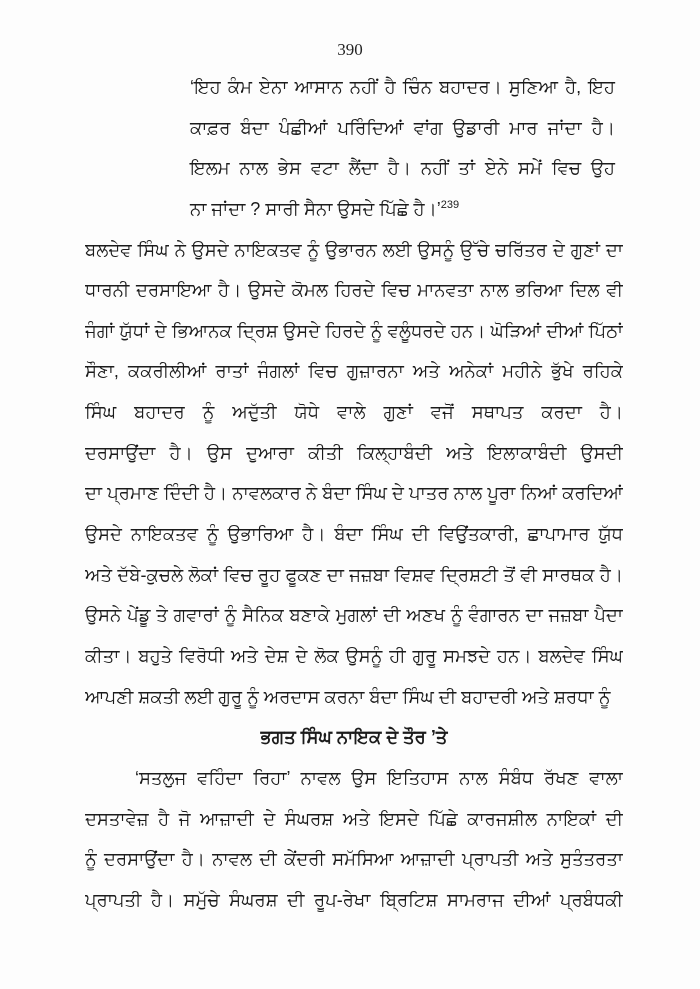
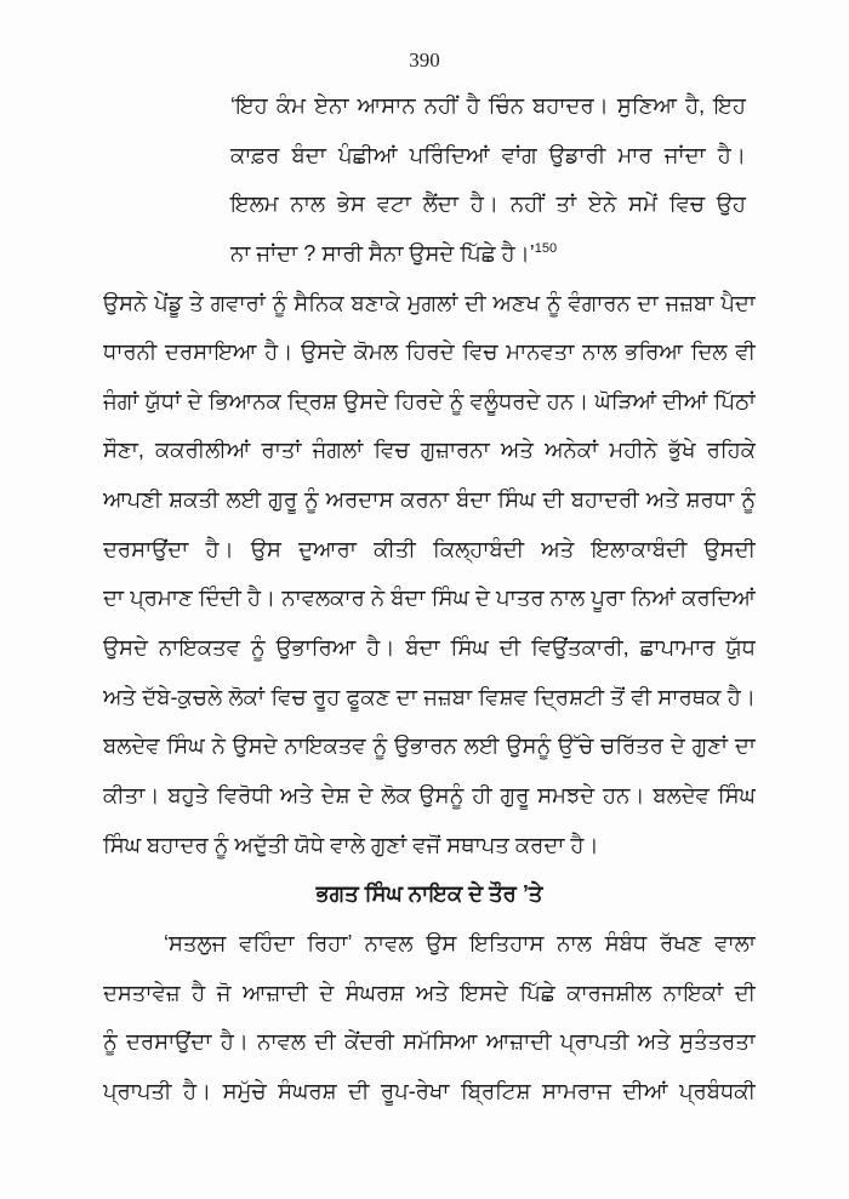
  390
  ‘ਇਹ ਕੰਮ ਏਨਾ ਆਸਾਨ ਨਹੀਂ ਹੈ ਚਿੰਨ ਬਹਾਦਰ। ਸੁਣਿਆ ਹੈ, ਇਹ
  ਕਾਫ਼ਰ ਬੰਦਾ ਪੰਛੀਆਂ ਪਰਿੰਦਿਆਂ ਵਾਂਗ ਉਡਾਰੀ ਮਾਰ ਜਾਂਦਾ ਹੈ।
  ਇਲਮ ਨਾਲ ਭੇਸ ਵਟਾ ਲੈਂਦਾ ਹੈ। ਨਹੀਂ ਤਾਂ ਏਨੇ ਸਮੇਂ ਵਿਚ ਉਹ
- ਨਾ ਜਾਂਦਾ ? ਸਾਰੀ ਸੈਨਾ ਉਸਦੇ ਪਿੱਛੇ ਹੈ।’239
+ ਨਾ ਜਾਂਦਾ ? ਸਾਰੀ ਸੈਨਾ ਉਸਦੇ ਪਿੱਛੇ ਹੈ।’150
- ਬਲਦੇਵ ਸਿੰਘ ਨੇ ਉਸਦੇ ਨਾਇਕਤਵ ਨੂੰ ਉਭਾਰਨ ਲਈ ਉਸਨੂੰ ਉੱਚੇ ਚਰਿੱਤਰ ਦੇ ਗੁਣਾਂ ਦਾ
+ ਉਸਨੇ ਪੇਂਡੂ ਤੇ ਗਵਾਰਾਂ ਨੂੰ ਸੈਨਿਕ ਬਣਾਕੇ ਮੁਗਲਾਂ ਦੀ ਅਣਖ ਨੂੰ ਵੰਗਾਰਨ ਦਾ ਜਜ਼ਬਾ ਪੈਦਾ
  ਧਾਰਨੀ ਦਰਸਾਇਆ ਹੈ। ਉਸਦੇ ਕੋਮਲ ਹਿਰਦੇ ਵਿਚ ਮਾਨਵਤਾ ਨਾਲ ਭਰਿਆ ਦਿਲ ਵੀ
  ਜੰਗਾਂ ਯੁੱਧਾਂ ਦੇ ਭਿਆਨਕ ਦ੍ਰਿਸ਼ ਉਸਦੇ ਹਿਰਦੇ ਨੂੰ ਵਲੂੰਧਰਦੇ ਹਨ। ਘੋੜਿਆਂ ਦੀਆਂ ਪਿੱਠਾਂ
  ਸੌਣਾ, ਕਕਰੀਲੀਆਂ ਰਾਤਾਂ ਜੰਗਲਾਂ ਵਿਚ ਗੁਜ਼ਾਰਨਾ ਅਤੇ ਅਨੇਕਾਂ ਮਹੀਨੇ ਭੁੱਖੇ ਰਹਿਕੇ
- ਸਿੰਘ ਬਹਾਦਰ ਨੂੰ ਅਦੁੱਤੀ ਯੋਧੇ ਵਾਲੇ ਗੁਣਾਂ ਵਜੋਂ ਸਥਾਪਤ ਕਰਦਾ ਹੈ।
+ ਆਪਣੀ ਸ਼ਕਤੀ ਲਈ ਗੁਰੂ ਨੂੰ ਅਰਦਾਸ ਕਰਨਾ ਬੰਦਾ ਸਿੰਘ ਦੀ ਬਹਾਦਰੀ ਅਤੇ ਸ਼ਰਧਾ ਨੂੰ
  ਦਰਸਾਉਂਦਾ ਹੈ। ਉਸ ਦੁਆਰਾ ਕੀਤੀ ਕਿਲ੍ਹਾਬੰਦੀ ਅਤੇ ਇਲਾਕਾਬੰਦੀ ਉਸਦੀ
  ਦਾ ਪ੍ਰਮਾਣ ਦਿੰਦੀ ਹੈ। ਨਾਵਲਕਾਰ ਨੇ ਬੰਦਾ ਸਿੰਘ ਦੇ ਪਾਤਰ ਨਾਲ ਪੂਰਾ ਨਿਆਂ ਕਰਦਿਆਂ
  ਉਸਦੇ ਨਾਇਕਤਵ ਨੂੰ ਉਭਾਰਿਆ ਹੈ। ਬੰਦਾ ਸਿੰਘ ਦੀ ਵਿਉਂਤਕਾਰੀ, ਛਾਪਾਮਾਰ ਯੁੱਧ
  ਅਤੇ ਦੱਬੇ-ਕੁਚਲੇ ਲੋਕਾਂ ਵਿਚ ਰੂਹ ਫੂਕਣ ਦਾ ਜਜ਼ਬਾ ਵਿਸ਼ਵ ਦ੍ਰਿਸ਼ਟੀ ਤੋਂ ਵੀ ਸਾਰਥਕ ਹੈ।
- ਉਸਨੇ ਪੇਂਡੂ ਤੇ ਗਵਾਰਾਂ ਨੂੰ ਸੈਨਿਕ ਬਣਾਕੇ ਮੁਗਲਾਂ ਦੀ ਅਣਖ ਨੂੰ ਵੰਗਾਰਨ ਦਾ ਜਜ਼ਬਾ ਪੈਦਾ
+ ਬਲਦੇਵ ਸਿੰਘ ਨੇ ਉਸਦੇ ਨਾਇਕਤਵ ਨੂੰ ਉਭਾਰਨ ਲਈ ਉਸਨੂੰ ਉੱਚੇ ਚਰਿੱਤਰ ਦੇ ਗੁਣਾਂ ਦਾ
  ਕੀਤਾ। ਬਹੁਤੇ ਵਿਰੋਧੀ ਅਤੇ ਦੇਸ਼ ਦੇ ਲੋਕ ਉਸਨੂੰ ਹੀ ਗੁਰੂ ਸਮਝਦੇ ਹਨ। ਬਲਦੇਵ ਸਿੰਘ
- ਆਪਣੀ ਸ਼ਕਤੀ ਲਈ ਗੁਰੂ ਨੂੰ ਅਰਦਾਸ ਕਰਨਾ ਬੰਦਾ ਸਿੰਘ ਦੀ ਬਹਾਦਰੀ ਅਤੇ ਸ਼ਰਧਾ ਨੂੰ
+ ਸਿੰਘ ਬਹਾਦਰ ਨੂੰ ਅਦੁੱਤੀ ਯੋਧੇ ਵਾਲੇ ਗੁਣਾਂ ਵਜੋਂ ਸਥਾਪਤ ਕਰਦਾ ਹੈ।
  ਭਗਤ ਸਿੰਘ ਨਾਇਕ ਦੇ ਤੌਰ ’ਤੇ
  ‘ਸਤਲੁਜ ਵਹਿੰਦਾ ਰਿਹਾ’ ਨਾਵਲ ਉਸ ਇਤਿਹਾਸ ਨਾਲ ਸੰਬੰਧ ਰੱਖਣ ਵਾਲਾ
  ਦਸਤਾਵੇਜ਼ ਹੈ ਜੋ ਆਜ਼ਾਦੀ ਦੇ ਸੰਘਰਸ਼ ਅਤੇ ਇਸਦੇ ਪਿੱਛੇ ਕਾਰਜਸ਼ੀਲ ਨਾਇਕਾਂ ਦੀ
  ਨੂੰ ਦਰਸਾਉਂਦਾ ਹੈ। ਨਾਵਲ ਦੀ ਕੇਂਦਰੀ ਸਮੱਸਿਆ ਆਜ਼ਾਦੀ ਪ੍ਰਾਪਤੀ ਅਤੇ ਸੁਤੰਤਰਤਾ
  ਪ੍ਰਾਪਤੀ ਹੈ। ਸਮੁੱਚੇ ਸੰਘਰਸ਼ ਦੀ ਰੂਪ-ਰੇਖਾ ਬ੍ਰਿਟਿਸ਼ ਸਾਮਰਾਜ ਦੀਆਂ ਪ੍ਰਬੰਧਕੀ
